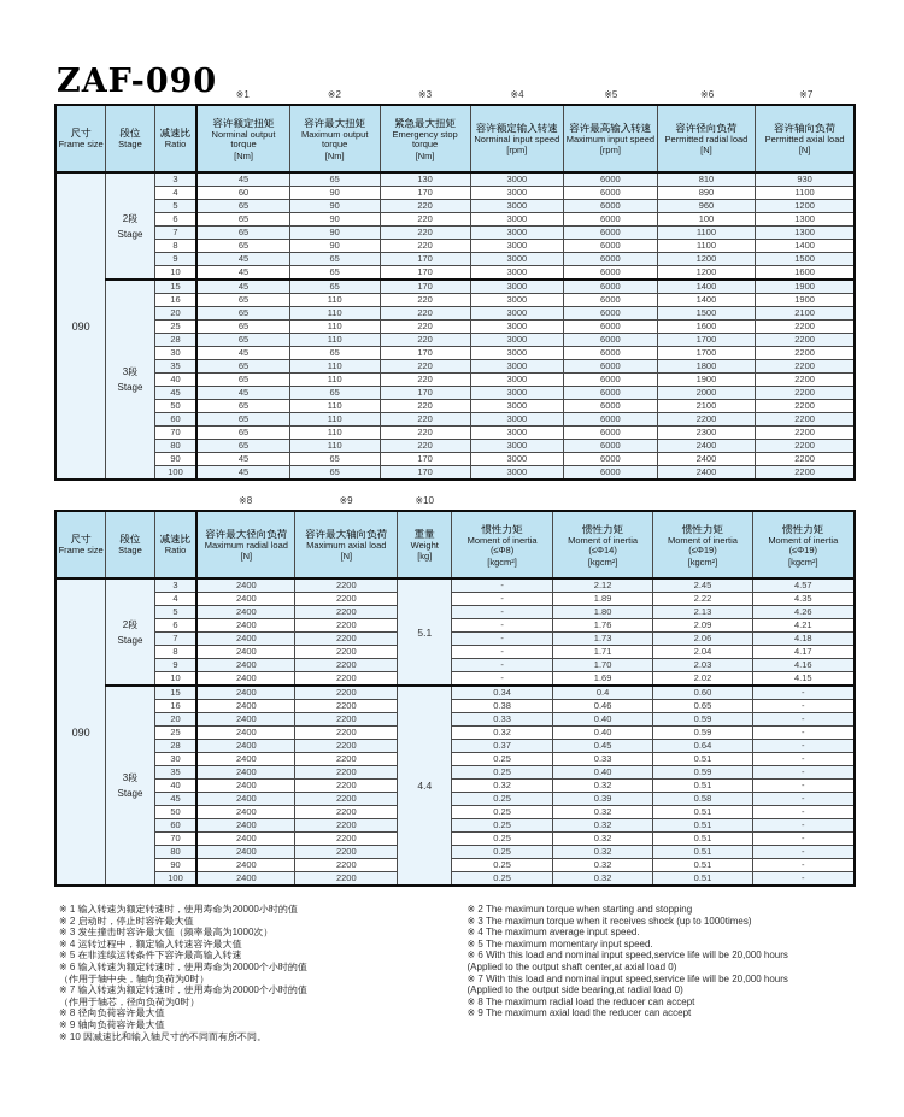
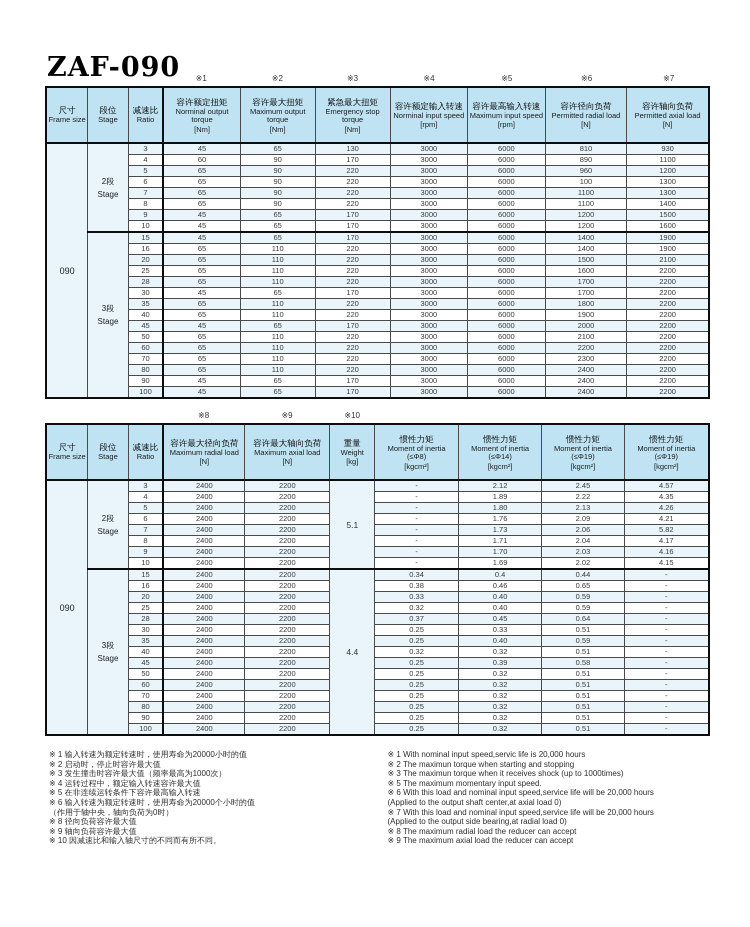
  ZAF-090
  ※1
  ※2
  ※3
  ※4
  ※5
  ※6
  ※7
  尺寸Frame size	段位Stage	减速比Ratio	容许额定扭矩Norminal output torque[Nm]	容许最大扭矩Maximum output torque[Nm]	紧急最大扭矩Emergency stop torque[Nm]	容许额定输入转速Norminal input speed[rpm]	容许最高输入转速Maximum input speed[rpm]	容许径向负荷Permitted radial load[N]	容许轴向负荷Permitted axial load[N]
  090	2段Stage	3	45	65	130	3000	6000	810	930
  4	60	90	170	3000	6000	890	1100
  5	65	90	220	3000	6000	960	1200
  6	65	90	220	3000	6000	100	1300
  7	65	90	220	3000	6000	1100	1300
  8	65	90	220	3000	6000	1100	1400
  9	45	65	170	3000	6000	1200	1500
  10	45	65	170	3000	6000	1200	1600
  3段Stage	15	45	65	170	3000	6000	1400	1900
  16	65	110	220	3000	6000	1400	1900
  20	65	110	220	3000	6000	1500	2100
  25	65	110	220	3000	6000	1600	2200
  28	65	110	220	3000	6000	1700	2200
  30	45	65	170	3000	6000	1700	2200
  35	65	110	220	3000	6000	1800	2200
  40	65	110	220	3000	6000	1900	2200
  45	45	65	170	3000	6000	2000	2200
  50	65	110	220	3000	6000	2100	2200
  60	65	110	220	3000	6000	2200	2200
  70	65	110	220	3000	6000	2300	2200
  80	65	110	220	3000	6000	2400	2200
  90	45	65	170	3000	6000	2400	2200
  100	45	65	170	3000	6000	2400	2200
  ※8
  ※9
  ※10
  尺寸Frame size	段位Stage	减速比Ratio	容许最大径向负荷Maximum radial load[N]	容许最大轴向负荷Maximum axial load[N]	重量Weight[kg]	惯性力矩Moment of inertia(≤Φ8)[kgcm²]	惯性力矩Moment of inertia(≤Φ14)[kgcm²]	惯性力矩Moment of inertia(≤Φ19)[kgcm²]	惯性力矩Moment of inertia(≤Φ19)[kgcm²]
  090	2段Stage	3	2400	2200	5.1	-	2.12	2.45	4.57
  4	2400	2200	-	1.89	2.22	4.35
  5	2400	2200	-	1.80	2.13	4.26
  6	2400	2200	-	1.76	2.09	4.21
- 7	2400	2200	-	1.73	2.06	4.18
+ 7	2400	2200	-	1.73	2.06	5.82
  8	2400	2200	-	1.71	2.04	4.17
  9	2400	2200	-	1.70	2.03	4.16
  10	2400	2200	-	1.69	2.02	4.15
- 3段Stage	15	2400	2200	4.4	0.34	0.4	0.60	-
+ 3段Stage	15	2400	2200	4.4	0.34	0.4	0.44	-
  16	2400	2200	0.38	0.46	0.65	-
  20	2400	2200	0.33	0.40	0.59	-
  25	2400	2200	0.32	0.40	0.59	-
  28	2400	2200	0.37	0.45	0.64	-
  30	2400	2200	0.25	0.33	0.51	-
  35	2400	2200	0.25	0.40	0.59	-
  40	2400	2200	0.32	0.32	0.51	-
  45	2400	2200	0.25	0.39	0.58	-
  50	2400	2200	0.25	0.32	0.51	-
  60	2400	2200	0.25	0.32	0.51	-
  70	2400	2200	0.25	0.32	0.51	-
  80	2400	2200	0.25	0.32	0.51	-
  90	2400	2200	0.25	0.32	0.51	-
  100	2400	2200	0.25	0.32	0.51	-
  ※ 1 输入转速为额定转速时，使用寿命为20000小时的值
  ※ 2 启动时，停止时容许最大值
  ※ 3 发生撞击时容许最大值（频率最高为1000次）
  ※ 4 运转过程中，额定输入转速容许最大值
  ※ 5 在非连续运转条件下容许最高输入转速
  ※ 6 输入转速为额定转速时，使用寿命为20000个小时的值
  （作用于轴中央，轴向负荷为0时）
- ※ 7 输入转速为额定转速时，使用寿命为20000个小时的值
- （作用于轴芯，径向负荷为0时）
  ※ 8 径向负荷容许最大值
  ※ 9 轴向负荷容许最大值
  ※ 10 因减速比和输入轴尺寸的不同而有所不同。
+ ※ 1 With nominal input speed,servic life is 20,000 hours
  ※ 2 The maximun torque when starting and stopping
  ※ 3 The maximun torque when it receives shock (up to 1000times)
- ※ 4 The maximum average input speed.
  ※ 5 The maximum momentary input speed.
  ※ 6 With this load and nominal input speed,service life will be 20,000 hours
  (Applied to the output shaft center,at axial load 0)
  ※ 7 With this load and nominal input speed,service life will be 20,000 hours
  (Applied to the output side bearing,at radial load 0)
  ※ 8 The maximum radial load the reducer can accept
  ※ 9 The maximum axial load the reducer can accept
